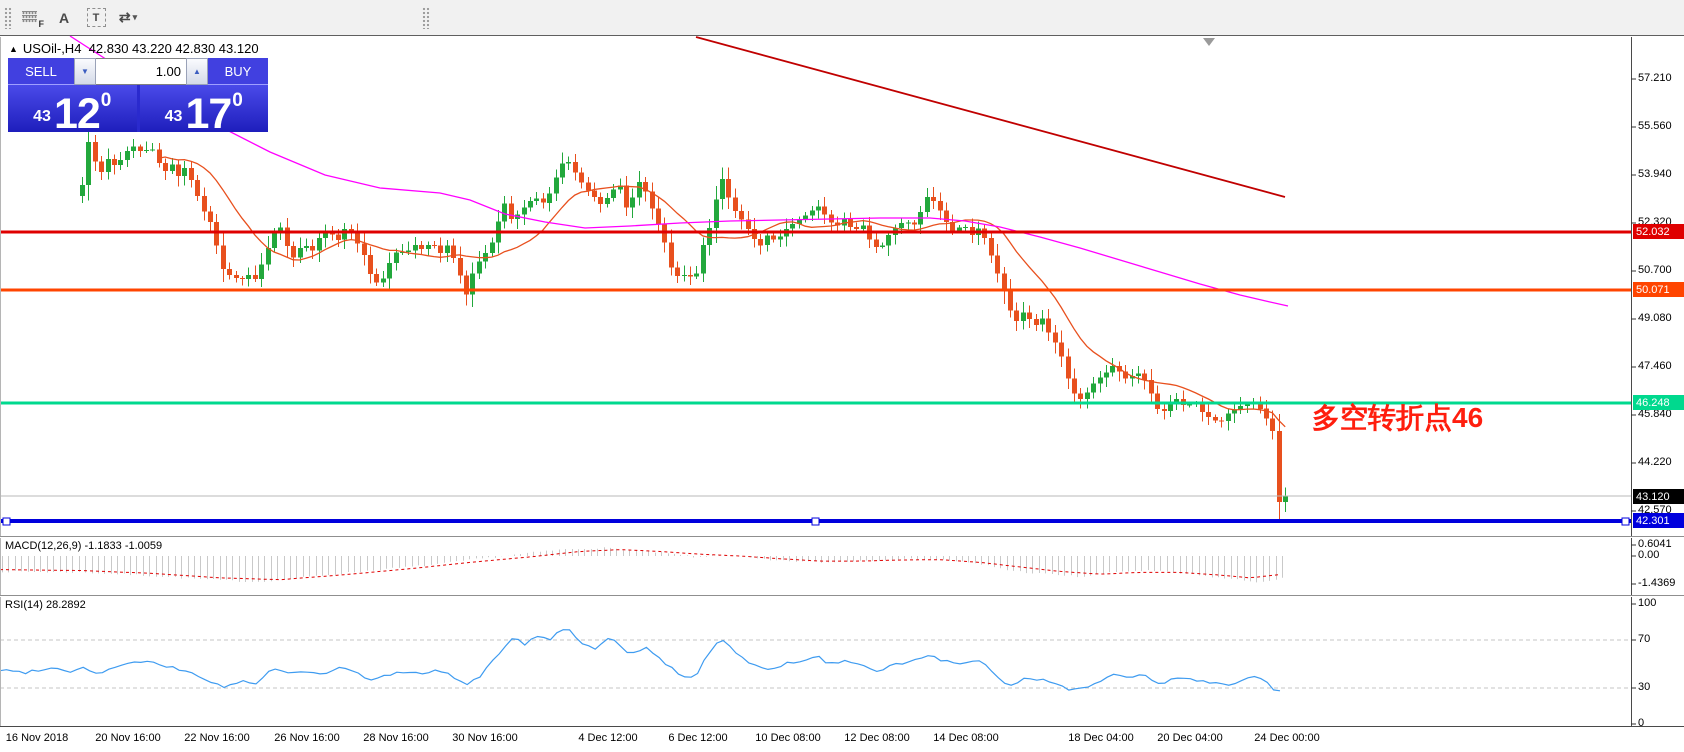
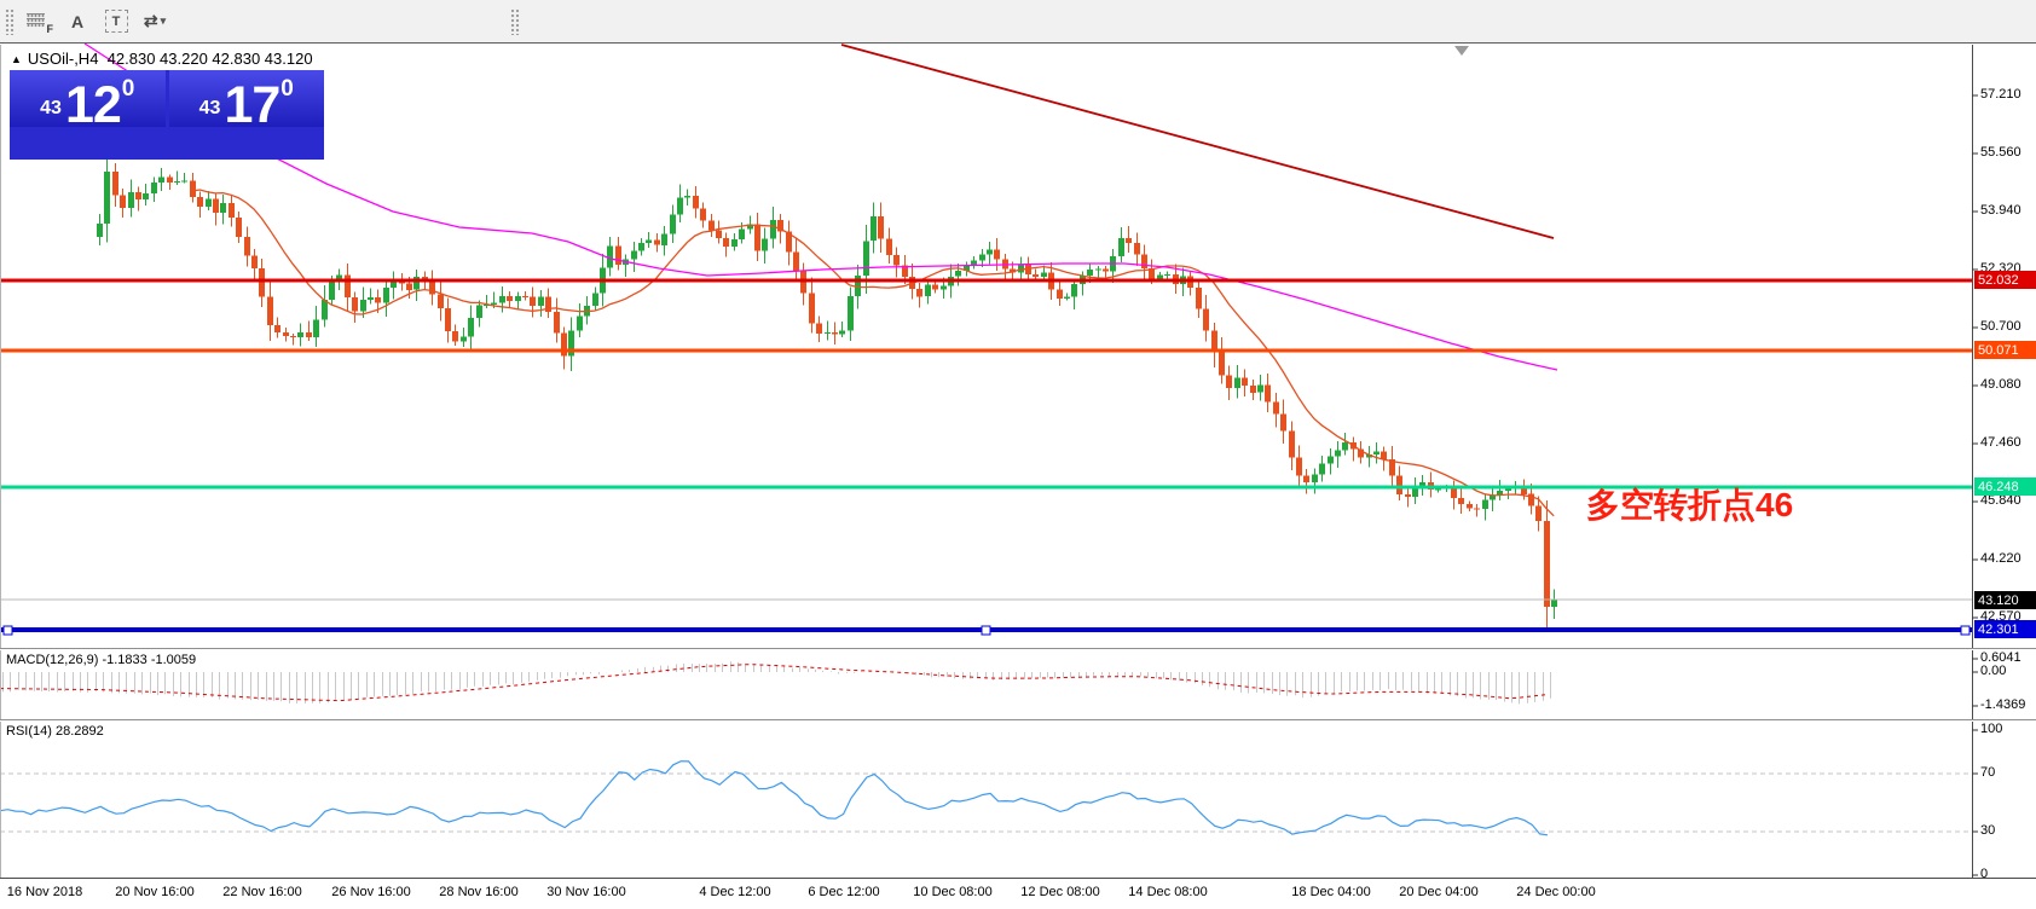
  F
  A
  T
  ⇄
  ▾
  ▲ USOil-,H4 42.830 43.220 42.830 43.120
  多空转折点46
- SELL
- ▼
- 1.00
- ▲
- BUY
  43
  12
  0
  43
  17
  0
  57.210
  55.560
  53.940
  52.320
  50.700
  49.080
  47.460
  45.840
  44.220
  42.570
  0.6041
  0.00
  -1.4369
  100
  70
  30
  0
  52.032
  50.071
  46.248
  43.120
  42.301
  16 Nov 2018
  20 Nov 16:00
  22 Nov 16:00
  26 Nov 16:00
  28 Nov 16:00
  30 Nov 16:00
  4 Dec 12:00
  6 Dec 12:00
  10 Dec 08:00
  12 Dec 08:00
  14 Dec 08:00
  18 Dec 04:00
  20 Dec 04:00
  24 Dec 00:00
  MACD(12,26,9) -1.1833 -1.0059
  RSI(14) 28.2892
